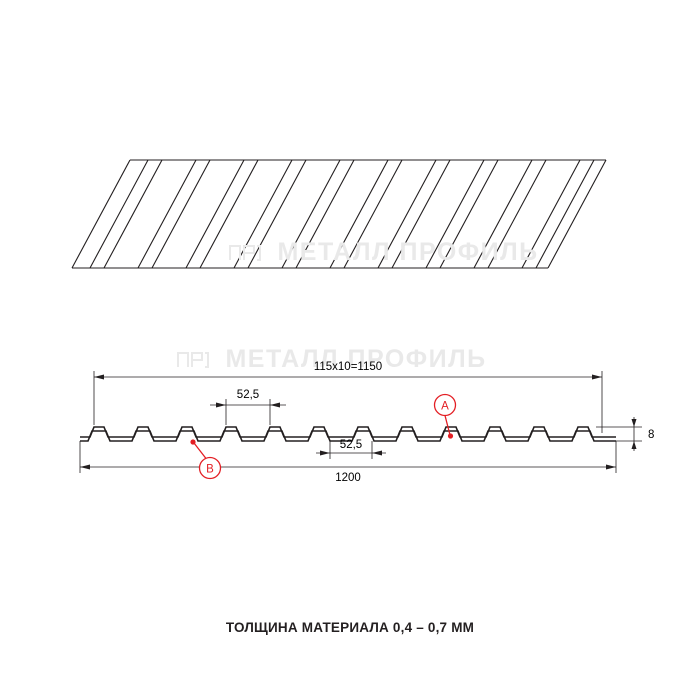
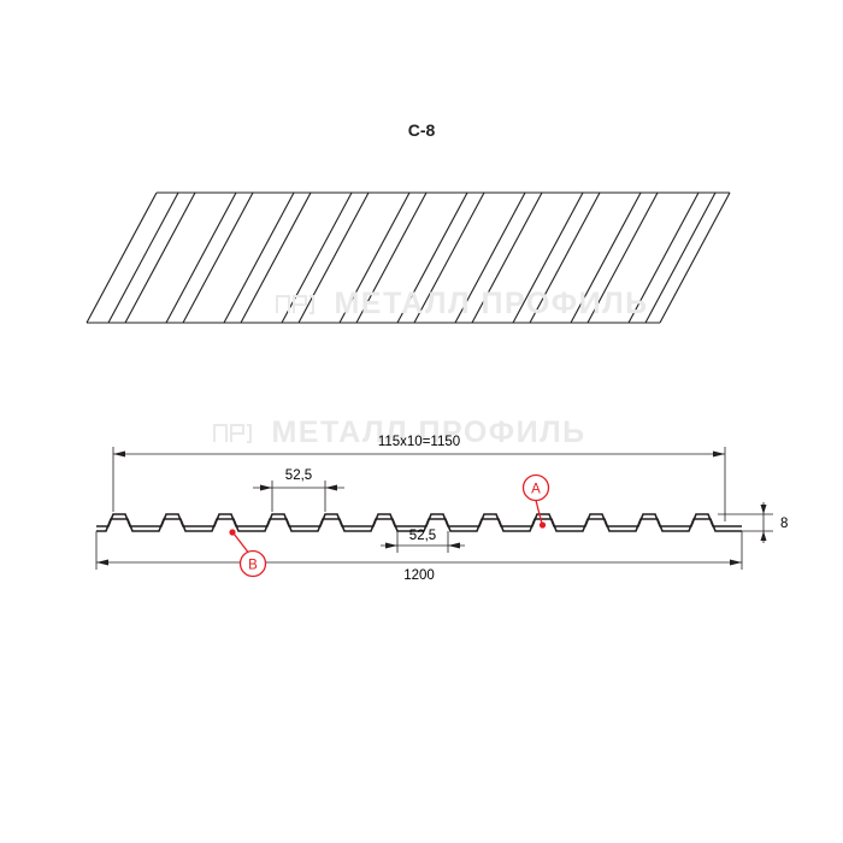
+ C-8
  МЕТАЛЛ ПРОФИЛЬ
  МЕТАЛЛ ПРОФИЛЬ
  1200
  115х10=1150
  52,5
  52,5
  8
  A
  B
- ТОЛЩИНА МАТЕРИАЛА 0,4 – 0,7 ММ
